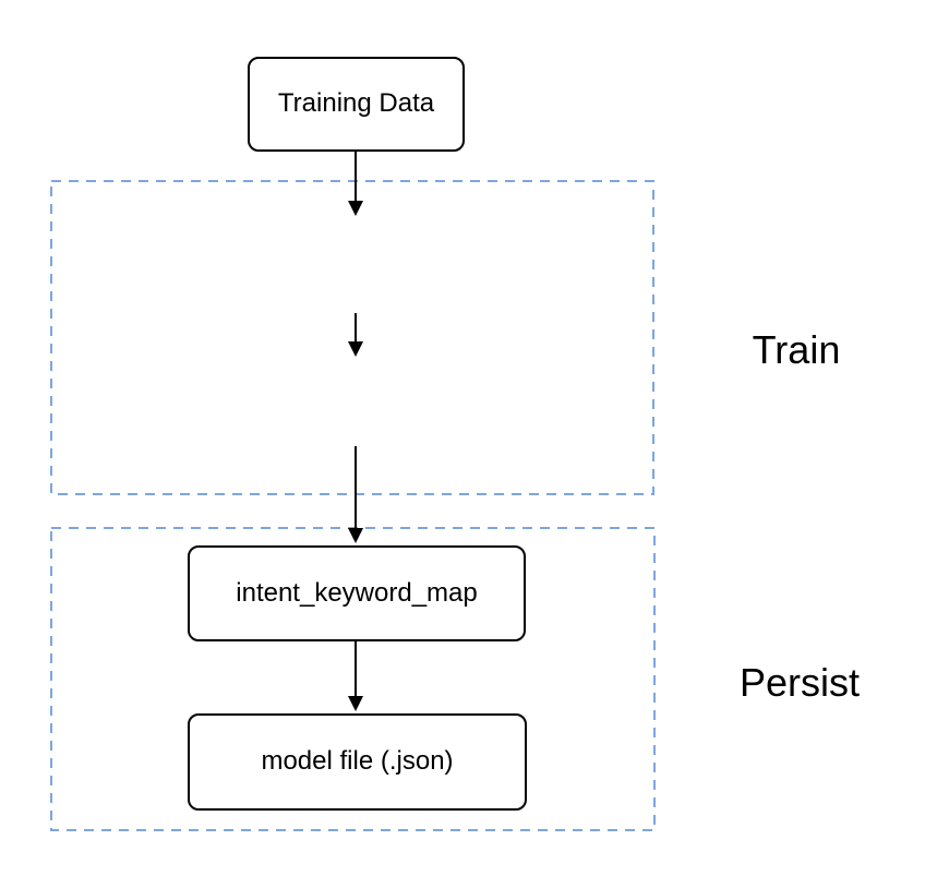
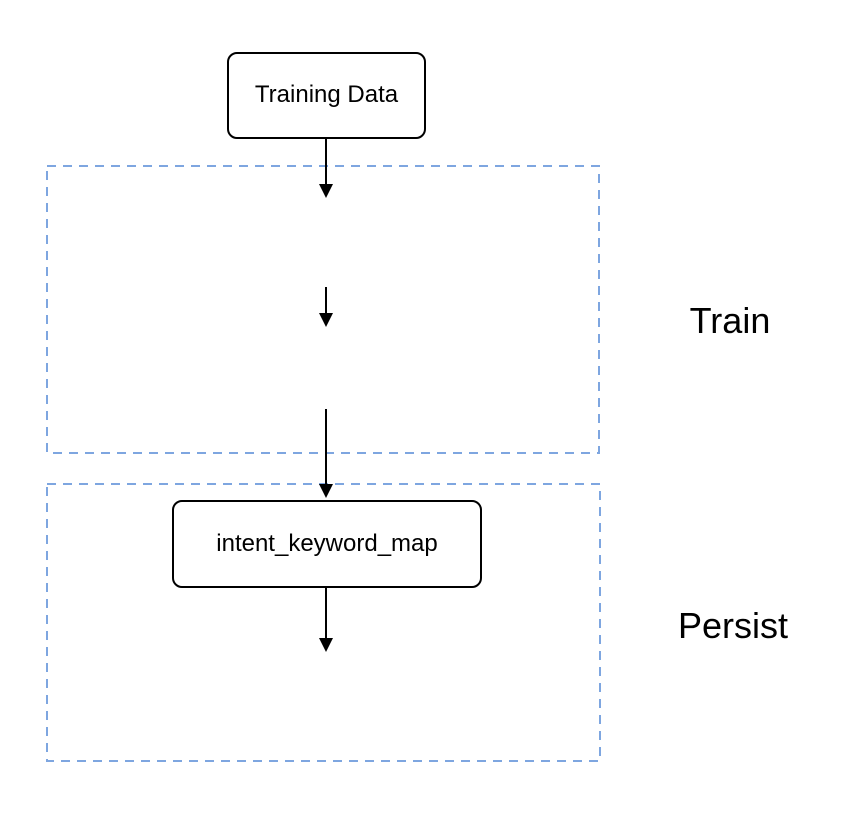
  Training Data
  intent_keyword_map
- model file (.json)
  Train
  Persist
